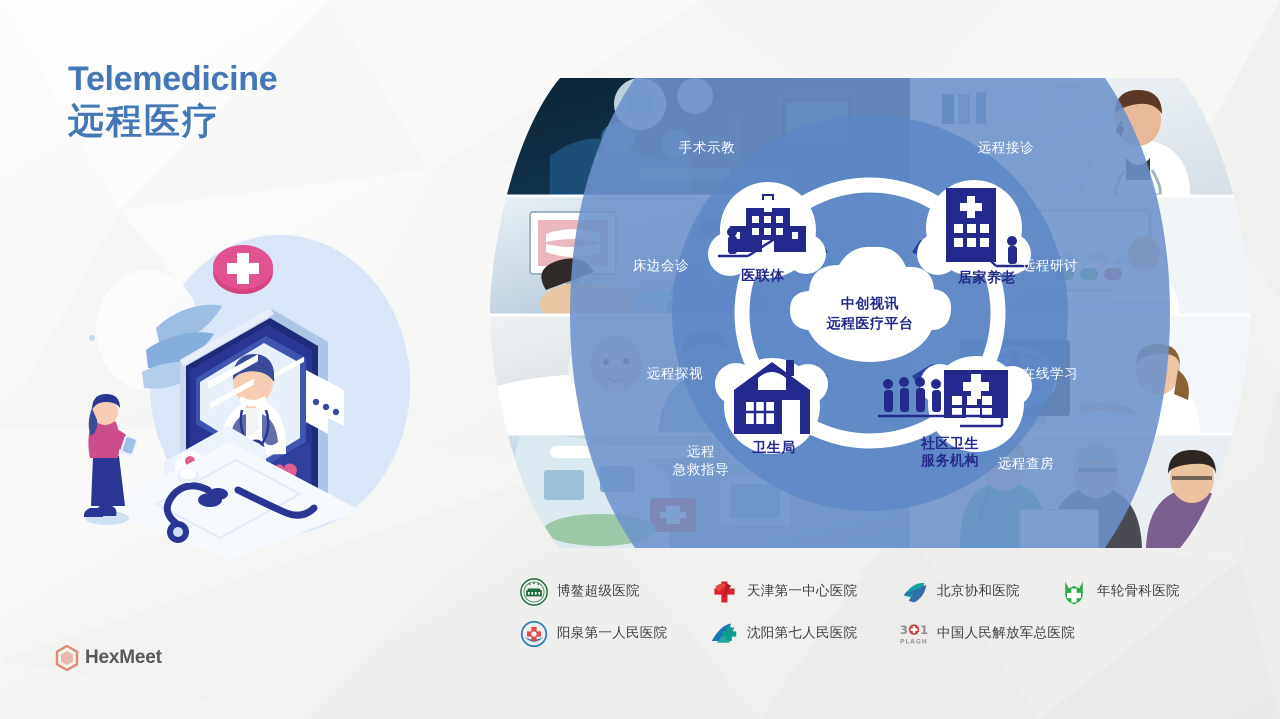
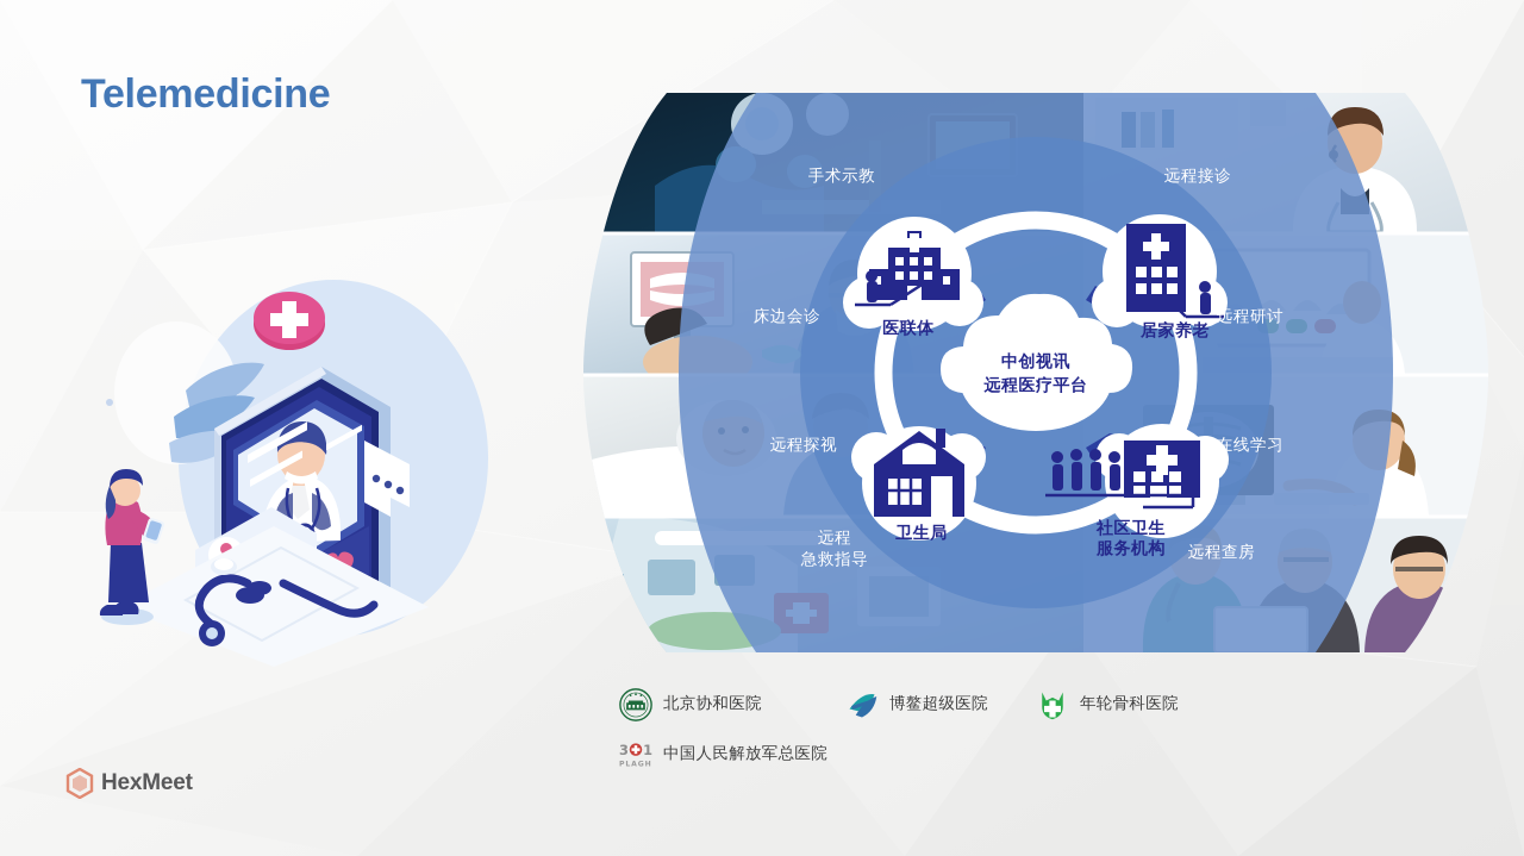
  Telemedicine
- 远程医疗
  HexMeet
  手术示教
  床边会诊
  远程探视
  远程
  急救指导
  远程接诊
  远程研讨
  在线学习
  远程查房
  医联体
  居家养老
  卫生局
  社区卫生
  服务机构
  中创视讯
  远程医疗平台
- 博鳌超级医院
+ 北京协和医院
- 天津第一中心医院
- 北京协和医院
+ 博鳌超级医院
  年轮骨科医院
- 阳泉第一人民医院
- 沈阳第七人民医院
  3
  1
  中国人民解放军总医院
